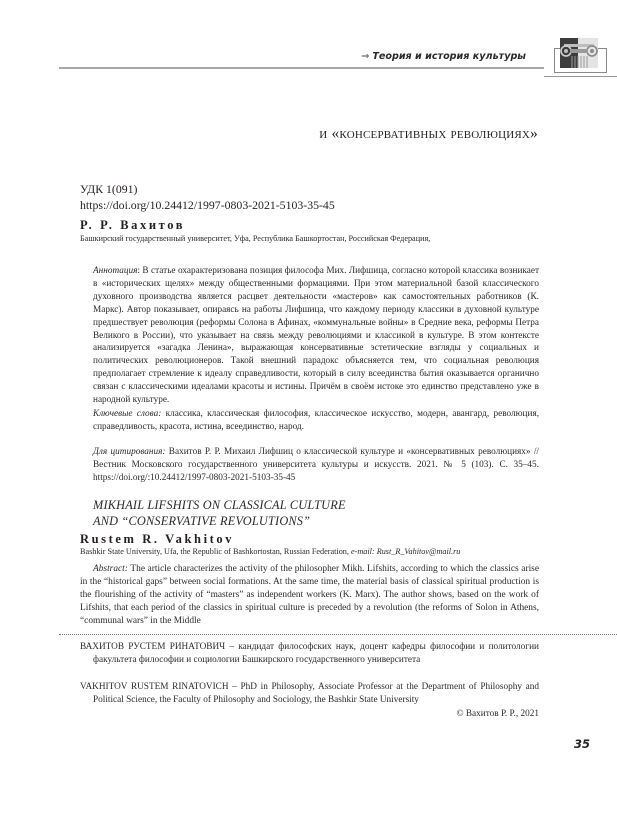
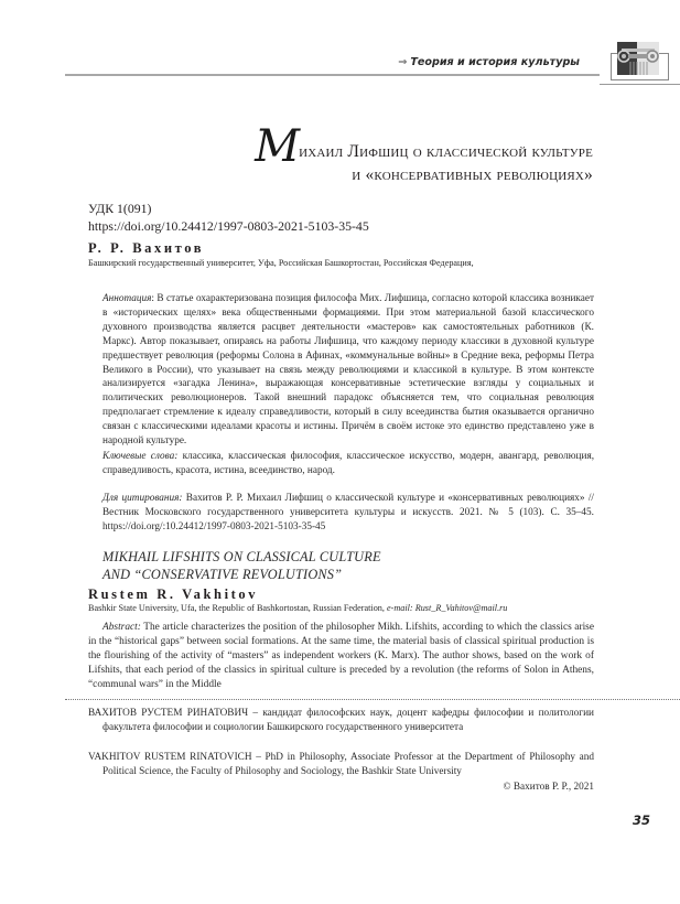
  ⇒ Теория и история культуры
+ Михаил Лифшиц о классической культуре
  и «консервативных революциях»
  УДК 1(091)
  https://doi.org/10.24412/1997-0803-2021-5103-35-45
  Р. Р. Вахитов
- Башкирский государственный университет, Уфа, Республика Башкортостан, Российская Федерация,
+ Башкирский государственный университет, Уфа, Российская Башкортостан, Российская Федерация,
- Аннотация: В статье охарактеризована позиция философа Мих. Лифшица, согласно которой классика возникает в «исторических щелях» между общественными формациями. При этом материальной базой классического духовного производства является расцвет деятельности «мастеров» как самостоятельных работников (К. Маркс). Автор показывает, опираясь на работы Лифшица, что каждому периоду классики в духовной культуре предшествует революция (реформы Солона в Афинах, «коммунальные войны» в Средние века, реформы Петра Великого в России), что указывает на связь между революциями и классикой в культуре. В этом контексте анализируется «загадка Ленина», выражающая консервативные эстетические взгляды у социальных и политических революционеров. Такой внешний парадокс объясняется тем, что социальная революция предполагает стремление к идеалу справедливости, который в силу всеединства бытия оказывается органично связан с классическими идеалами красоты и истины. Причём в своём истоке это единство представлено уже в народной культуре.
+ Аннотация: В статье охарактеризована позиция философа Мих. Лифшица, согласно которой классика возникает в «исторических щелях» века общественными формациями. При этом материальной базой классического духовного производства является расцвет деятельности «мастеров» как самостоятельных работников (К. Маркс). Автор показывает, опираясь на работы Лифшица, что каждому периоду классики в духовной культуре предшествует революция (реформы Солона в Афинах, «коммунальные войны» в Средние века, реформы Петра Великого в России), что указывает на связь между революциями и классикой в культуре. В этом контексте анализируется «загадка Ленина», выражающая консервативные эстетические взгляды у социальных и политических революционеров. Такой внешний парадокс объясняется тем, что социальная революция предполагает стремление к идеалу справедливости, который в силу всеединства бытия оказывается органично связан с классическими идеалами красоты и истины. Причём в своём истоке это единство представлено уже в народной культуре.
  Ключевые слова: классика, классическая философия, классическое искусство, модерн, авангард, революция, справедливость, красота, истина, всеединство, народ.
  Для цитирования: Вахитов Р. Р. Михаил Лифшиц о классической культуре и «консервативных революциях» // Вестник Московского государственного университета культуры и искусств. 2021. № 5 (103). С. 35–45. https://doi.org/:10.24412/1997-0803-2021-5103-35-45
  MIKHAIL LIFSHITS ON CLASSICAL CULTURE
  AND “CONSERVATIVE REVOLUTIONS”
  Rustem R. Vakhitov
  Bashkir State University, Ufa, the Republic of Bashkortostan, Russian Federation, e-mail: Rust_R_Vahitov@mail.ru
- Abstract: The article characterizes the activity of the philosopher Mikh. Lifshits, according to which the classics arise in the “historical gaps” between social formations. At the same time, the material basis of classical spiritual production is the flourishing of the activity of “masters” as independent workers (K. Marx). The author shows, based on the work of Lifshits, that each period of the classics in spiritual culture is preceded by a revolution (the reforms of Solon in Athens, “communal wars” in the Middle
+ Abstract: The article characterizes the position of the philosopher Mikh. Lifshits, according to which the classics arise in the “historical gaps” between social formations. At the same time, the material basis of classical spiritual production is the flourishing of the activity of “masters” as independent workers (K. Marx). The author shows, based on the work of Lifshits, that each period of the classics in spiritual culture is preceded by a revolution (the reforms of Solon in Athens, “communal wars” in the Middle
  ВАХИТОВ РУСТЕМ РИНАТОВИЧ – кандидат философских наук, доцент кафедры философии и политологии факультета философии и социологии Башкирского государственного университета
  VAKHITOV RUSTEM RINATOVICH – PhD in Philosophy, Associate Professor at the Department of Philosophy and Political Science, the Faculty of Philosophy and Sociology, the Bashkir State University
  © Вахитов Р. Р., 2021
  35
